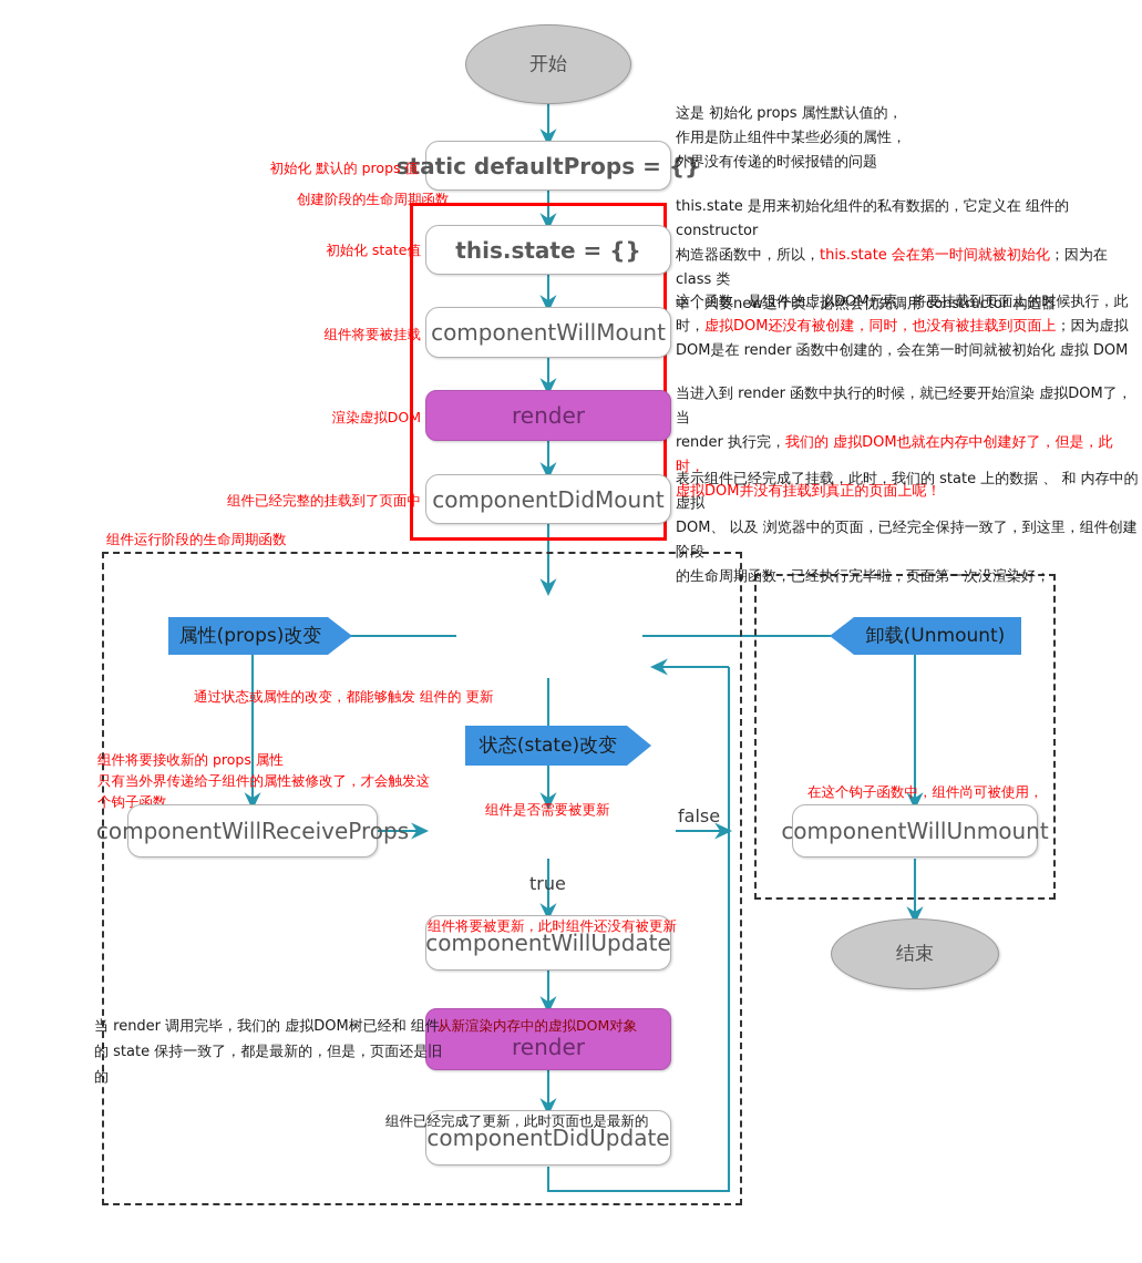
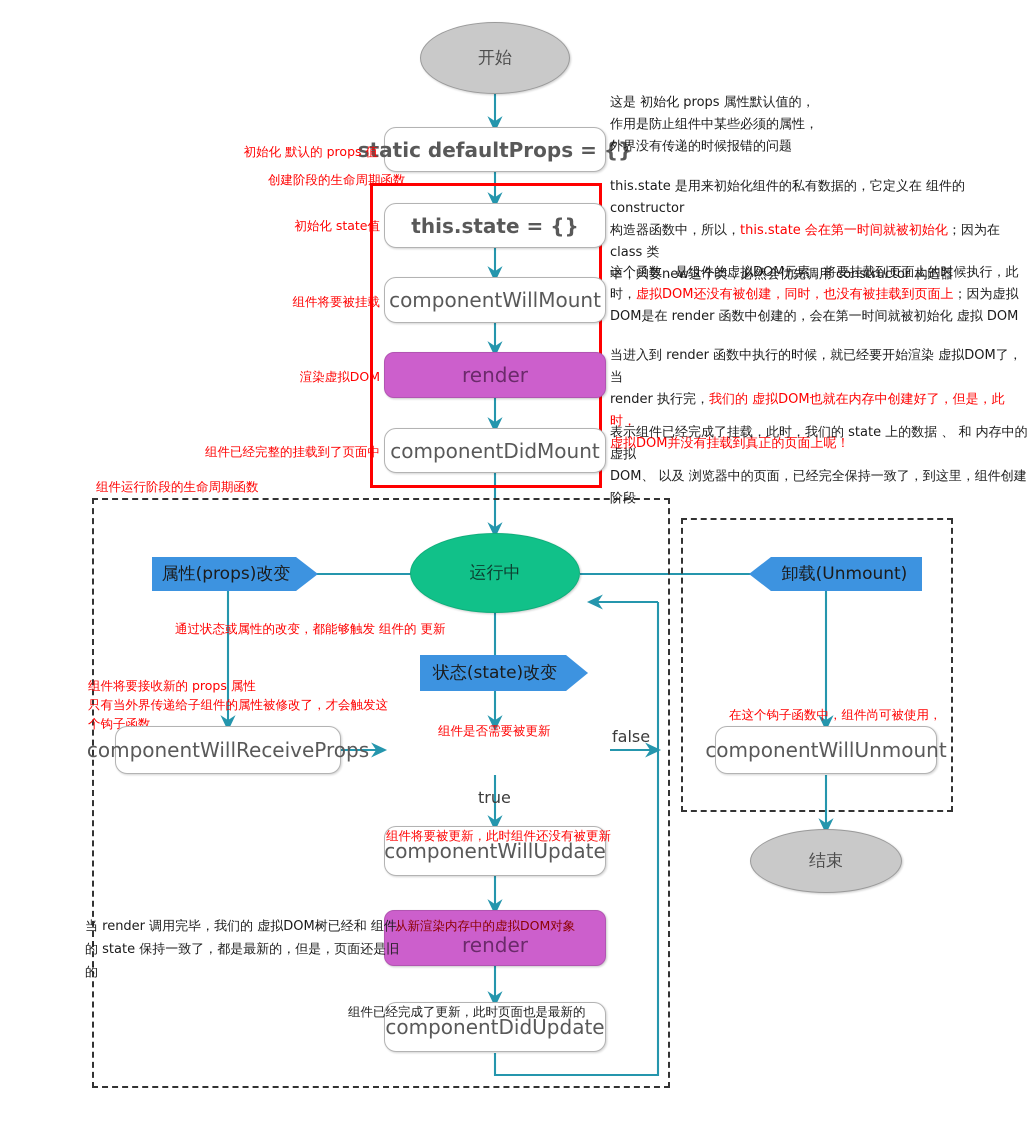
  创建阶段的生命周期函数
  组件运行阶段的生命周期函数
  开始
  static defaultProps = {}
  初始化 默认的 props 值
  this.state = {}
  初始化 state值
  componentWillMount
  组件将要被挂载
  render
  渲染虚拟DOM
  componentDidMount
  组件已经完整的挂载到了页面中
+ 运行中
  属性(props)改变
  状态(state)改变
  卸载(Unmount)
  通过状态或属性的改变，都能够触发 组件的 更新
  组件将要接收新的 props 属性
  只有当外界传递给子组件的属性被修改了，才会触发这
  个钩子函数
  componentWillReceiveProps
  组件是否需要被更新
  false
  true
  componentWillUpdate
  组件将要被更新，此时组件还没有被更新
  render
  从新渲染内存中的虚拟DOM对象
  componentDidUpdate
  组件已经完成了更新，此时页面也是最新的
  在这个钩子函数中，组件尚可被使用，
  componentWillUnmount
  结束
  这是 初始化 props 属性默认值的，
  作用是防止组件中某些必须的属性，
  外界没有传递的时候报错的问题
  this.state 是用来初始化组件的私有数据的，它定义在 组件的 constructor
  构造器函数中，所以，this.state 会在第一时间就被初始化；因为在 class 类
  中，只要new这个类，必然会优先调用 constructor 构造器
  这个函数，是组件的虚拟DOM元素，将要挂载到页面上的时候执行，此
  时，虚拟DOM还没有被创建，同时，也没有被挂载到页面上；因为虚拟
  DOM是在 render 函数中创建的，会在第一时间就被初始化 虚拟 DOM
  当进入到 render 函数中执行的时候，就已经要开始渲染 虚拟DOM了，当
  render 执行完，我们的 虚拟DOM也就在内存中创建好了，但是，此时，
  虚拟DOM并没有挂载到真正的页面上呢！
  表示组件已经完成了挂载，此时，我们的 state 上的数据 、 和 内存中的 虚拟
  DOM、 以及 浏览器中的页面，已经完全保持一致了，到这里，组件创建阶段
- 的生命周期函数，已经执行完毕啦，页面第一次没渲染好；
  当 render 调用完毕，我们的 虚拟DOM树已经和 组件
  的 state 保持一致了，都是最新的，但是，页面还是旧的
